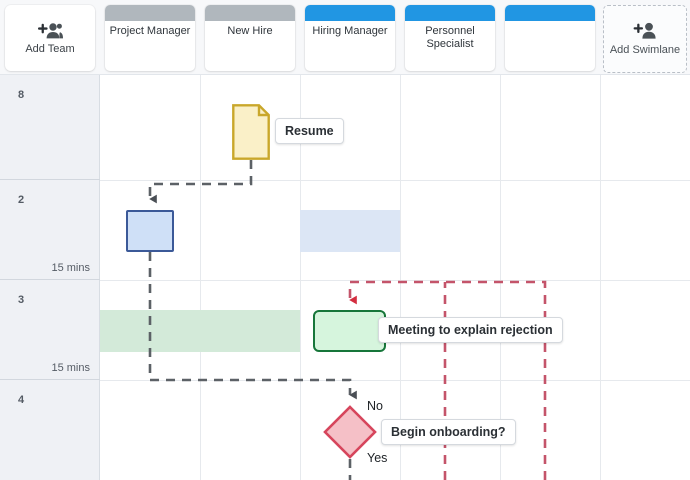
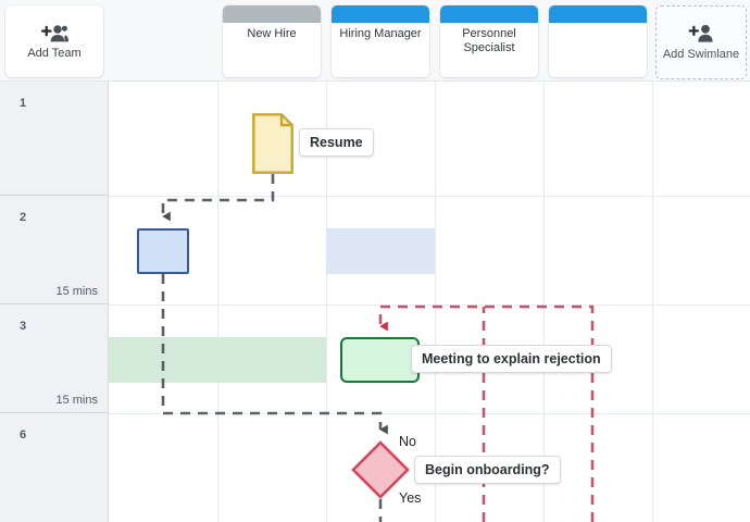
- 8
+ 1
  2
  15 mins
  3
  15 mins
- 4
+ 6
  Resume
  Meeting to explain rejection
  Begin onboarding?
  No
  Yes
  Add Team
- Project Manager
  New Hire
  Hiring Manager
  Personnel Specialist
  Add Swimlane
